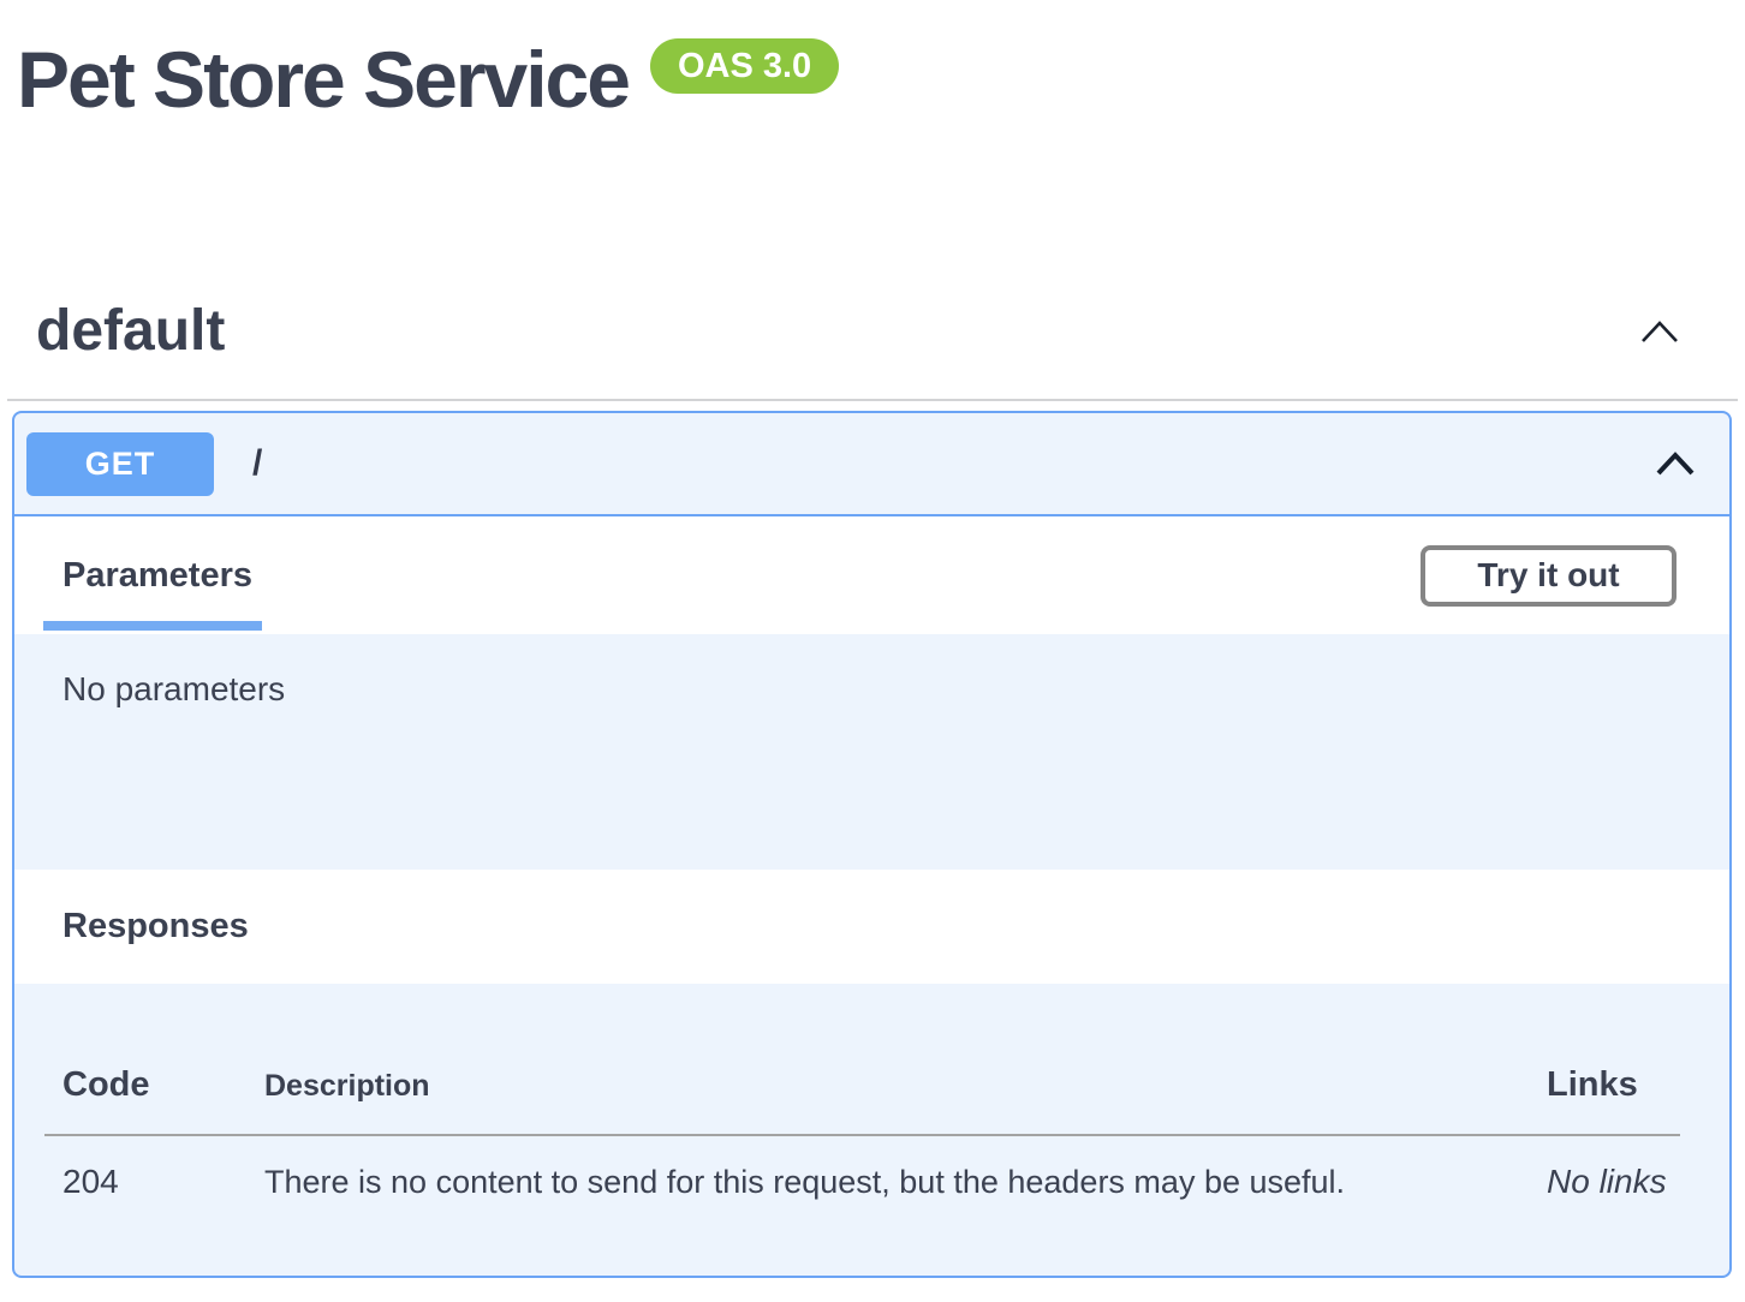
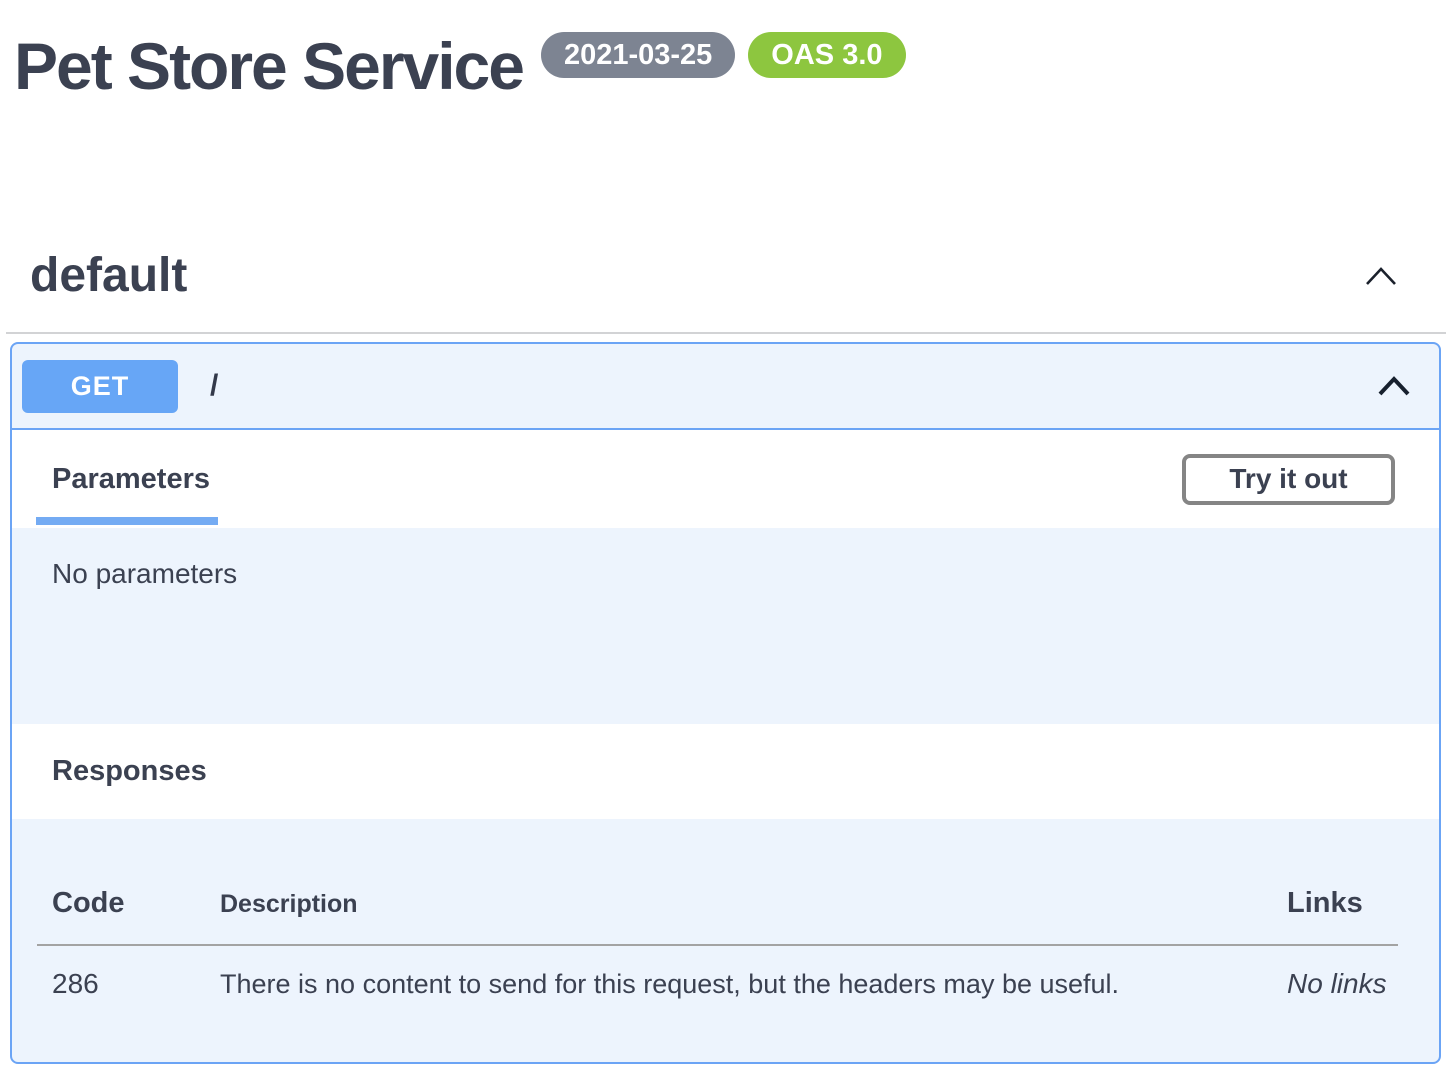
  Pet Store Service
+ 2021-03-25
  OAS 3.0
  default
  GET
  /
  Parameters
  Try it out
  No parameters
  Responses
  Code
  Description
  Links
- 204
+ 286
  There is no content to send for this request, but the headers may be useful.
  No links
